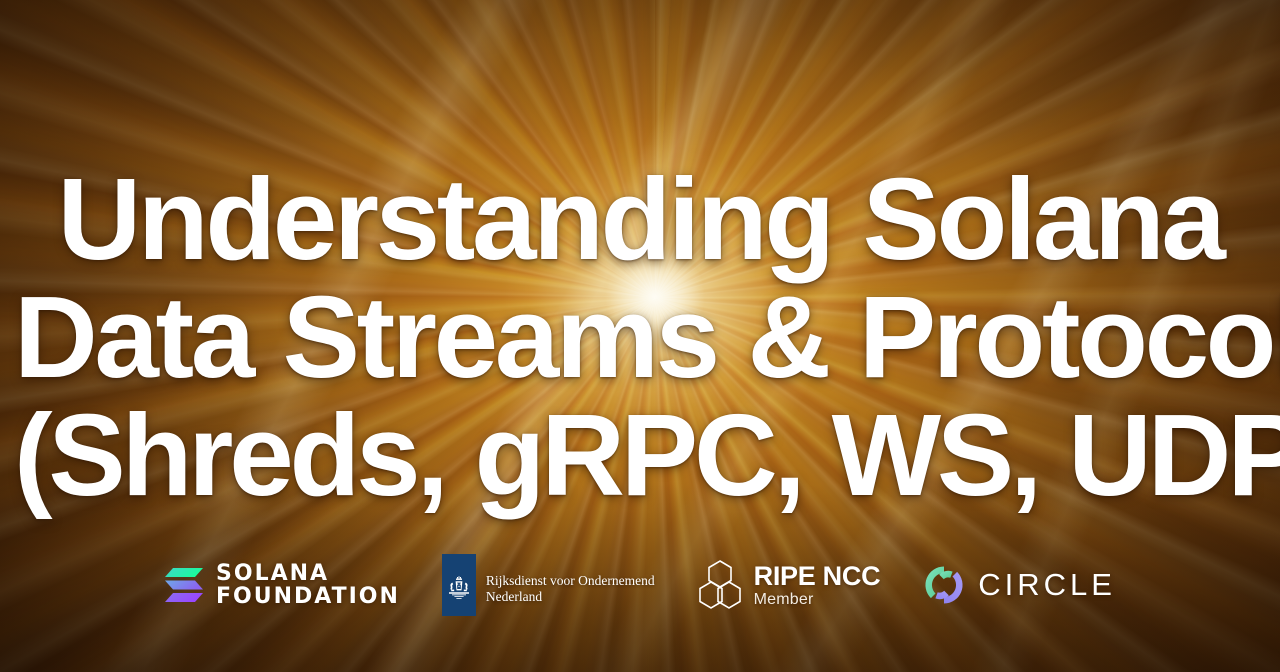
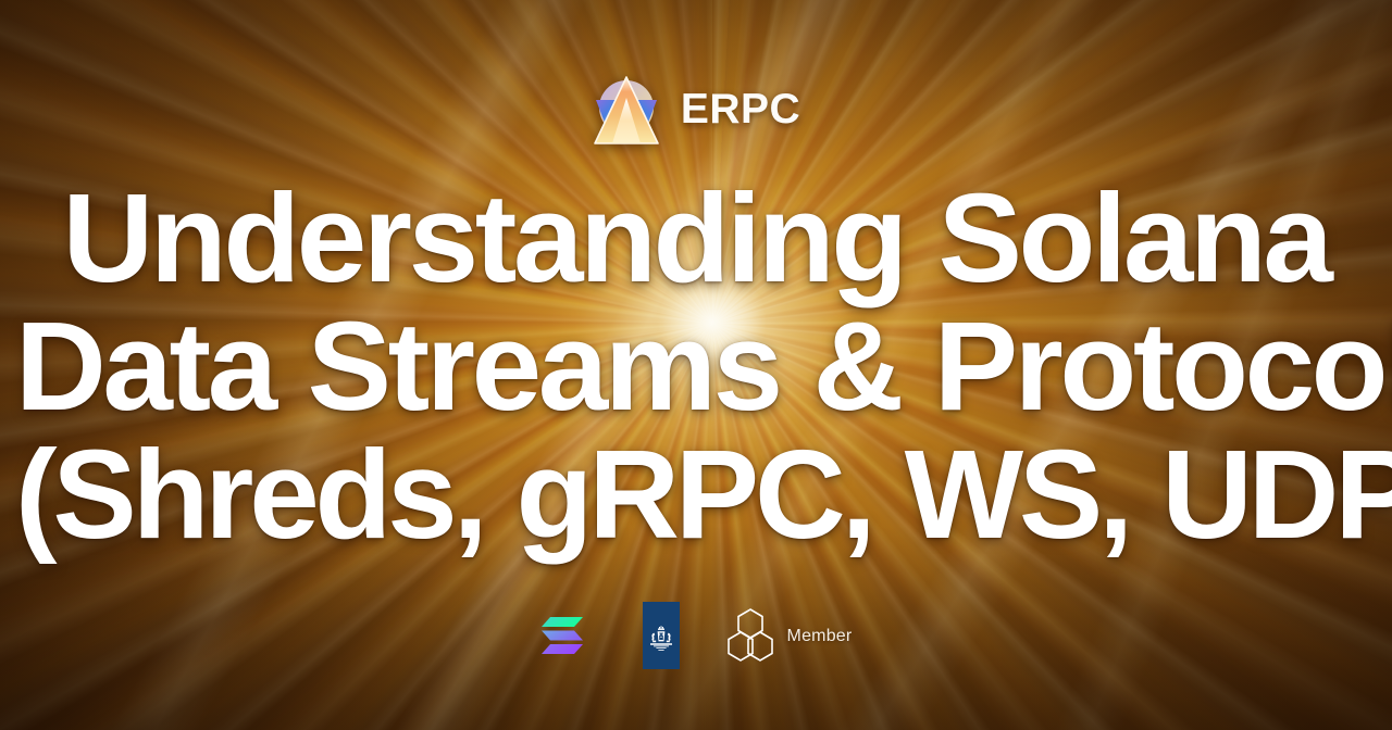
+ ERPC
  Understanding Solana
  Data Streams & Protoco
  (Shreds, gRPC, WS, UDP
- SOLANA
- FOUNDATION
- Rijksdienst voor Ondernemend
- Nederland
- RIPE NCC
  Member
- CIRCLE
